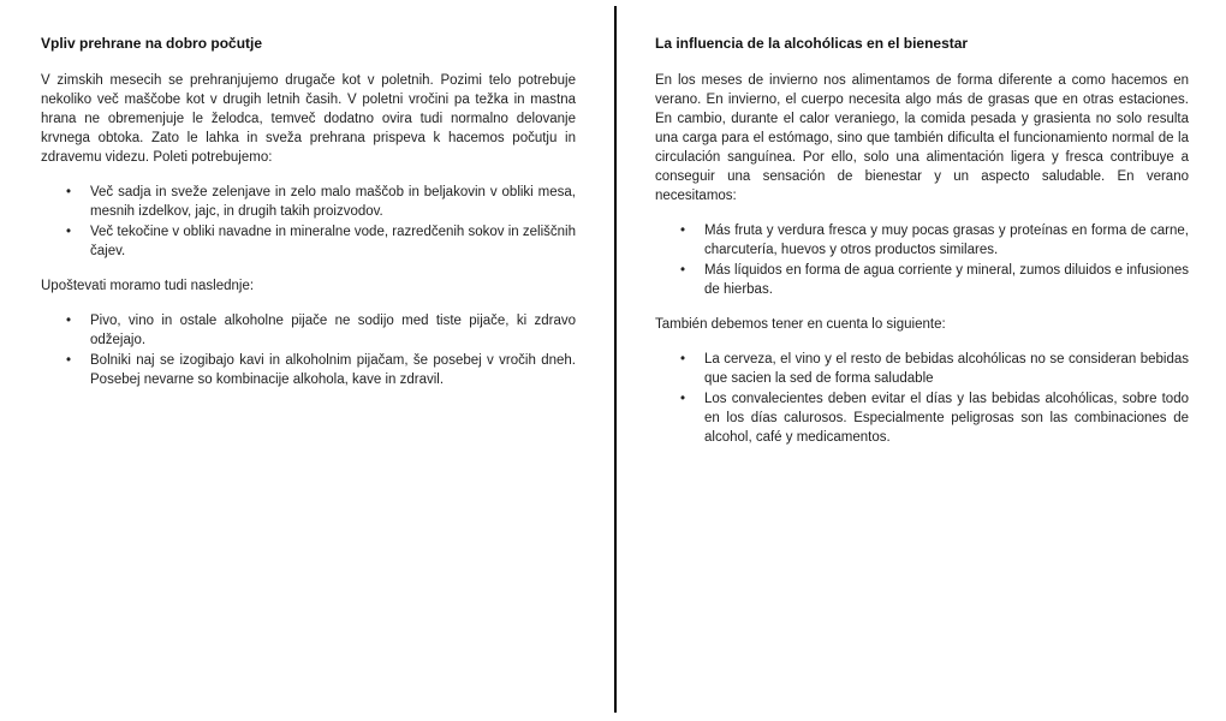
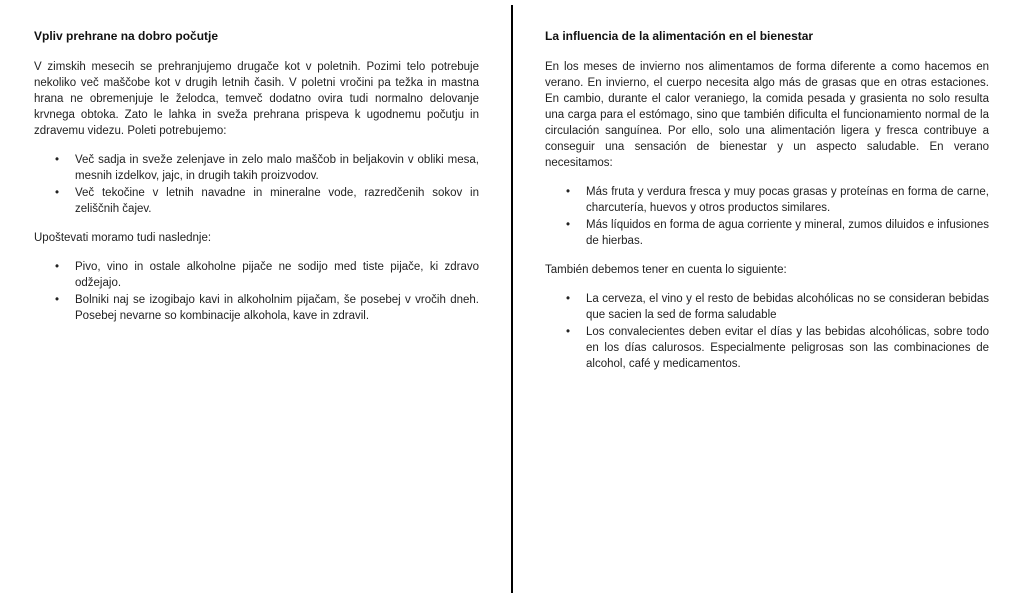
  Vpliv prehrane na dobro počutje
- V zimskih mesecih se prehranjujemo drugače kot v poletnih. Pozimi telo potrebuje nekoliko več maščobe kot v drugih letnih časih. V poletni vročini pa težka in mastna hrana ne obremenjuje le želodca, temveč dodatno ovira tudi normalno delovanje krvnega obtoka. Zato le lahka in sveža prehrana prispeva k hacemos počutju in zdravemu videzu. Poleti potrebujemo:
+ V zimskih mesecih se prehranjujemo drugače kot v poletnih. Pozimi telo potrebuje nekoliko več maščobe kot v drugih letnih časih. V poletni vročini pa težka in mastna hrana ne obremenjuje le želodca, temveč dodatno ovira tudi normalno delovanje krvnega obtoka. Zato le lahka in sveža prehrana prispeva k ugodnemu počutju in zdravemu videzu. Poleti potrebujemo:
  Več sadja in sveže zelenjave in zelo malo maščob in beljakovin v obliki mesa, mesnih izdelkov, jajc, in drugih takih proizvodov.
- Več tekočine v obliki navadne in mineralne vode, razredčenih sokov in zeliščnih čajev.
+ Več tekočine v letnih navadne in mineralne vode, razredčenih sokov in zeliščnih čajev.
  Upoštevati moramo tudi naslednje:
  Pivo, vino in ostale alkoholne pijače ne sodijo med tiste pijače, ki zdravo odžejajo.
  Bolniki naj se izogibajo kavi in alkoholnim pijačam, še posebej v vročih dneh. Posebej nevarne so kombinacije alkohola, kave in zdravil.
- La influencia de la alcohólicas en el bienestar
+ La influencia de la alimentación en el bienestar
  En los meses de invierno nos alimentamos de forma diferente a como hacemos en verano. En invierno, el cuerpo necesita algo más de grasas que en otras estaciones. En cambio, durante el calor veraniego, la comida pesada y grasienta no solo resulta una carga para el estómago, sino que también dificulta el funcionamiento normal de la circulación sanguínea. Por ello, solo una alimentación ligera y fresca contribuye a conseguir una sensación de bienestar y un aspecto saludable. En verano necesitamos:
  Más fruta y verdura fresca y muy pocas grasas y proteínas en forma de carne, charcutería, huevos y otros productos similares.
  Más líquidos en forma de agua corriente y mineral, zumos diluidos e infusiones de hierbas.
  También debemos tener en cuenta lo siguiente:
  La cerveza, el vino y el resto de bebidas alcohólicas no se consideran bebidas que sacien la sed de forma saludable
  Los convalecientes deben evitar el días y las bebidas alcohólicas, sobre todo en los días calurosos. Especialmente peligrosas son las combinaciones de alcohol, café y medicamentos.
